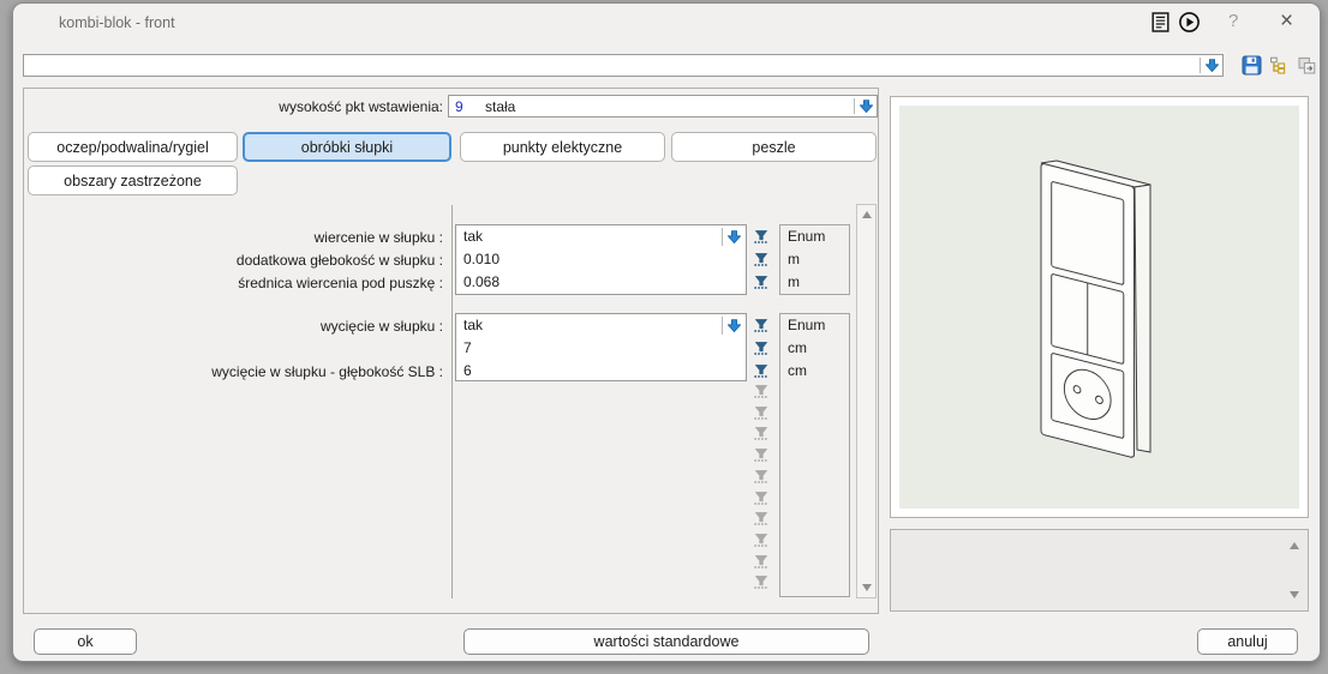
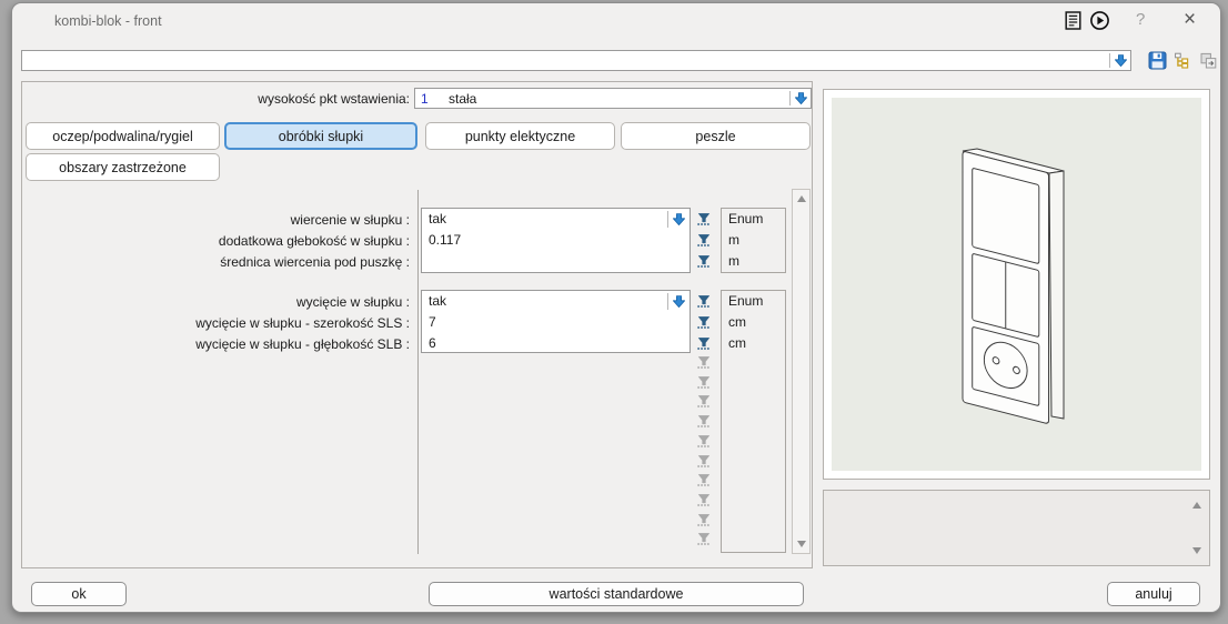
  kombi-blok - front
  ?
  ×
  wysokość pkt wstawienia:
- 9
+ 1
  stała
  oczep/podwalina/rygiel
  obróbki słupki
  punkty elektyczne
  peszle
  obszary zastrzeżone
  wiercenie w słupku :
  dodatkowa głebokość w słupku :
  średnica wiercenia pod puszkę :
  tak
- 0.010
- 0.068
+ 0.117
  Enum
  m
  m
  wycięcie w słupku :
+ wycięcie w słupku - szerokość SLS :
  wycięcie w słupku - głębokość SLB :
  tak
  7
  6
  Enum
  cm
  cm
  ok
  wartości standardowe
  anuluj
